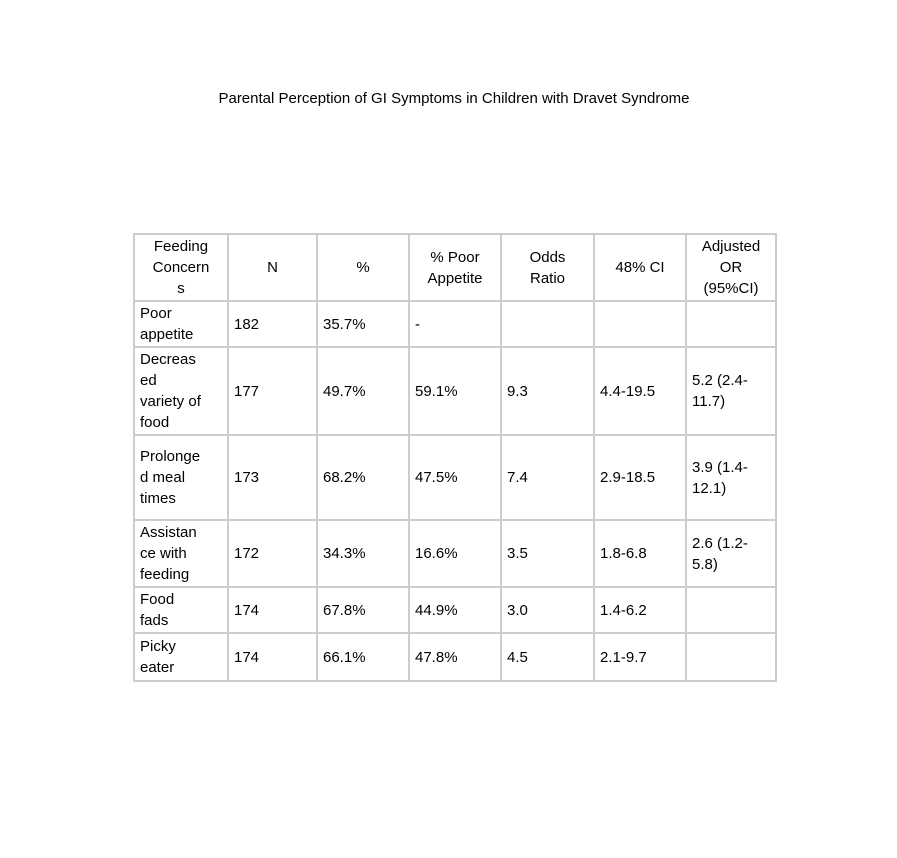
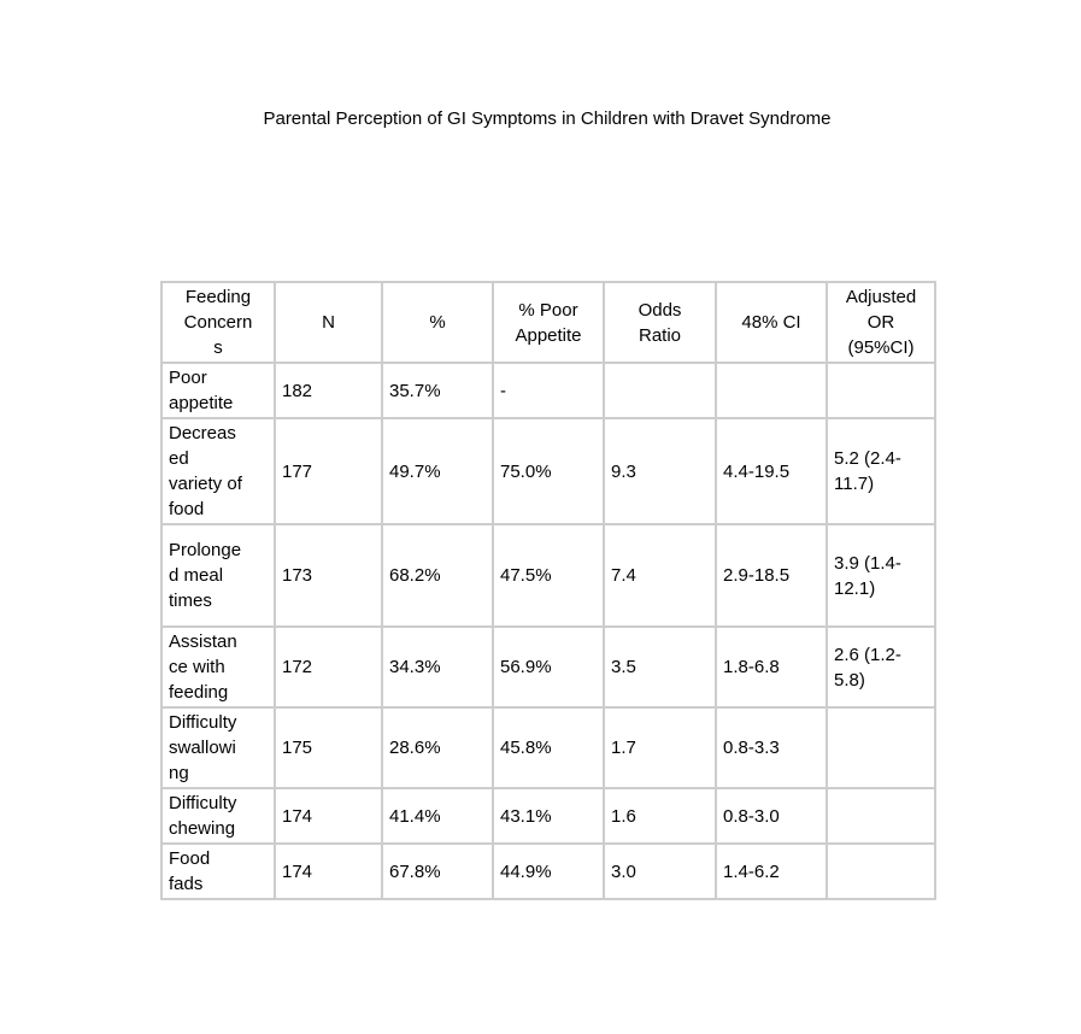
  Parental Perception of GI Symptoms in Children with Dravet Syndrome
  Feeding Concerns	N	%	% Poor Appetite	Odds Ratio	48% CI	Adjusted OR (95%CI)
  Poor appetite	182	35.7%	-
- Decreased variety of food	177	49.7%	59.1%	9.3	4.4-19.5	5.2 (2.4-11.7)
+ Decreased variety of food	177	49.7%	75.0%	9.3	4.4-19.5	5.2 (2.4-11.7)
  Prolonged meal times	173	68.2%	47.5%	7.4	2.9-18.5	3.9 (1.4-12.1)
- Assistance with feeding	172	34.3%	16.6%	3.5	1.8-6.8	2.6 (1.2-5.8)
+ Assistance with feeding	172	34.3%	56.9%	3.5	1.8-6.8	2.6 (1.2-5.8)
+ Difficulty swallowing	175	28.6%	45.8%	1.7	0.8-3.3
+ Difficulty chewing	174	41.4%	43.1%	1.6	0.8-3.0
  Food fads	174	67.8%	44.9%	3.0	1.4-6.2
- Picky eater	174	66.1%	47.8%	4.5	2.1-9.7
